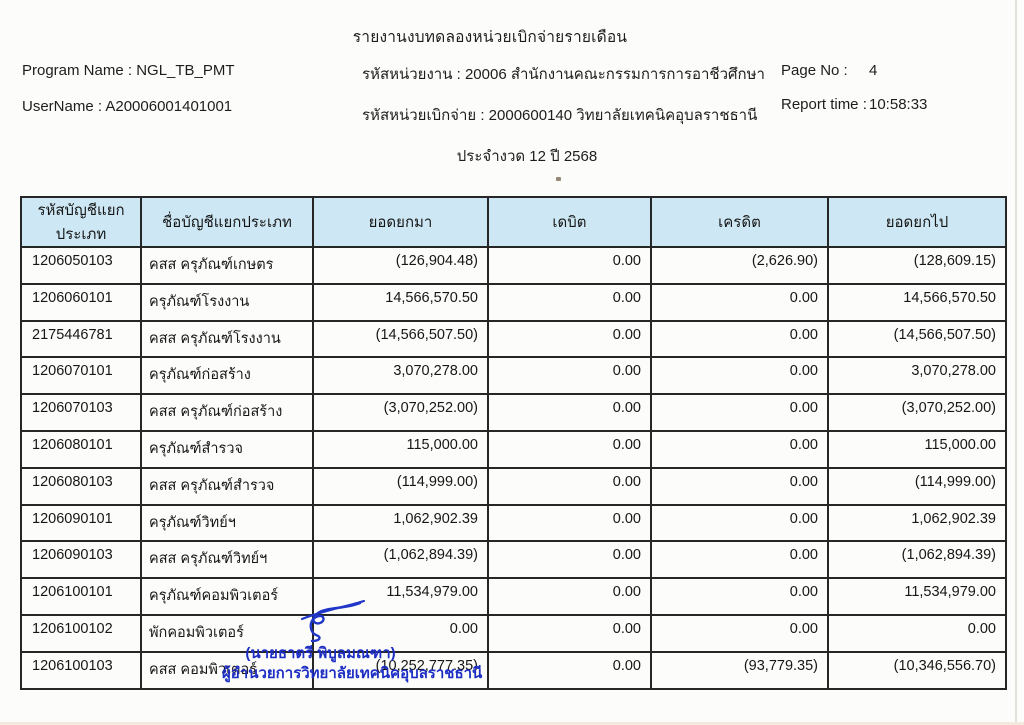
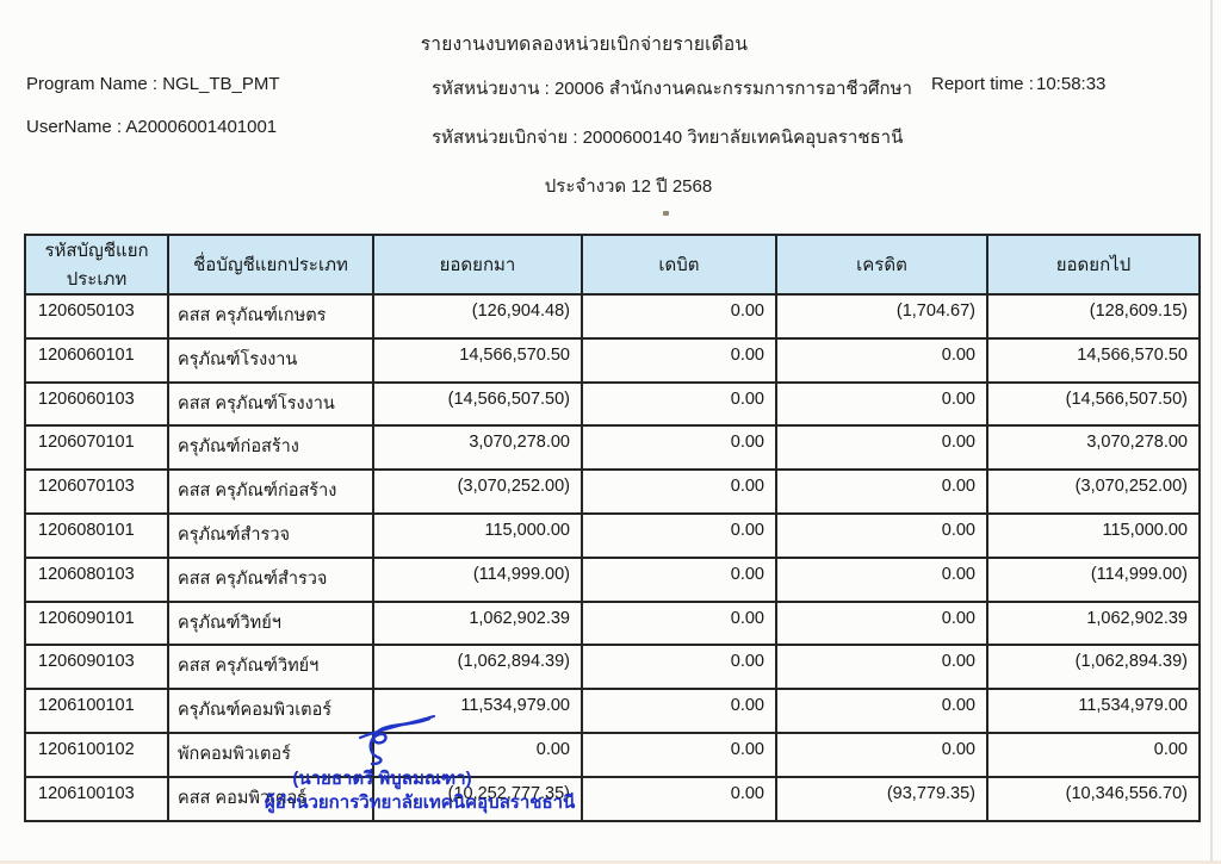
  รายงานงบทดลองหน่วยเบิกจ่ายรายเดือน
  Program Name : NGL_TB_PMT
  UserName : A20006001401001
  รหัสหน่วยงาน : 20006 สำนักงานคณะกรรมการการอาชีวศึกษา
  รหัสหน่วยเบิกจ่าย : 2000600140 วิทยาลัยเทคนิคอุบลราชธานี
  ประจำงวด 12 ปี 2568
- Page No :
- 4
  Report time :
  10:58:33
  รหัสบัญชีแยกประเภท	ชื่อบัญชีแยกประเภท	ยอดยกมา	เดบิต	เครดิต	ยอดยกไป
- 1206050103	คสส ครุภัณฑ์เกษตร	(126,904.48)	0.00	(2,626.90)	(128,609.15)
+ 1206050103	คสส ครุภัณฑ์เกษตร	(126,904.48)	0.00	(1,704.67)	(128,609.15)
  1206060101	ครุภัณฑ์โรงงาน	14,566,570.50	0.00	0.00	14,566,570.50
- 2175446781	คสส ครุภัณฑ์โรงงาน	(14,566,507.50)	0.00	0.00	(14,566,507.50)
+ 1206060103	คสส ครุภัณฑ์โรงงาน	(14,566,507.50)	0.00	0.00	(14,566,507.50)
  1206070101	ครุภัณฑ์ก่อสร้าง	3,070,278.00	0.00	0.00	3,070,278.00
  1206070103	คสส ครุภัณฑ์ก่อสร้าง	(3,070,252.00)	0.00	0.00	(3,070,252.00)
  1206080101	ครุภัณฑ์สำรวจ	115,000.00	0.00	0.00	115,000.00
  1206080103	คสส ครุภัณฑ์สำรวจ	(114,999.00)	0.00	0.00	(114,999.00)
  1206090101	ครุภัณฑ์วิทย์ฯ	1,062,902.39	0.00	0.00	1,062,902.39
  1206090103	คสส ครุภัณฑ์วิทย์ฯ	(1,062,894.39)	0.00	0.00	(1,062,894.39)
  1206100101	ครุภัณฑ์คอมพิวเตอร์	11,534,979.00	0.00	0.00	11,534,979.00
  1206100102	พักคอมพิวเตอร์	0.00	0.00	0.00	0.00
  1206100103	คสส คอมพิวเตอร์	(10,252,777.35)	0.00	(93,779.35)	(10,346,556.70)
  (นายธาตรี พิบูลมณฑา)
  ผู้อำนวยการวิทยาลัยเทคนิคอุบลราชธานี
